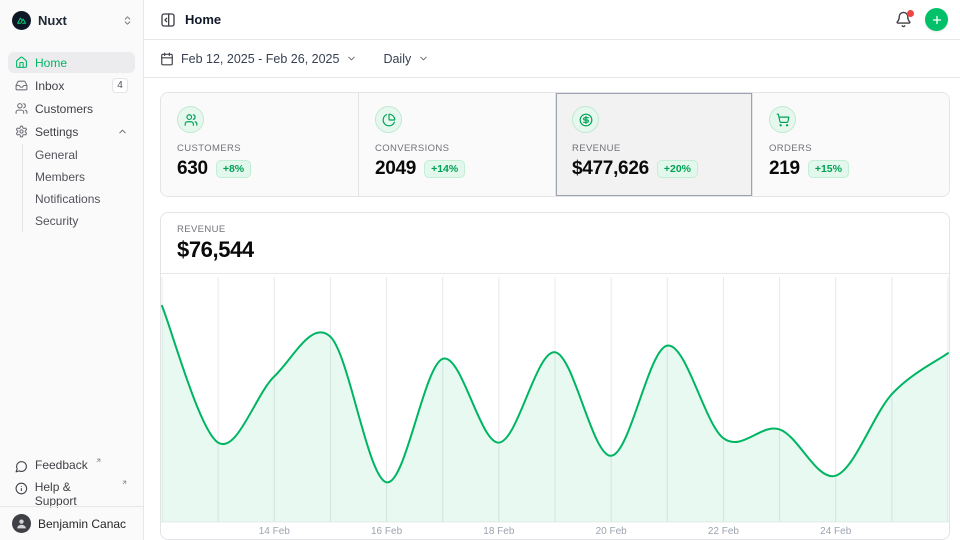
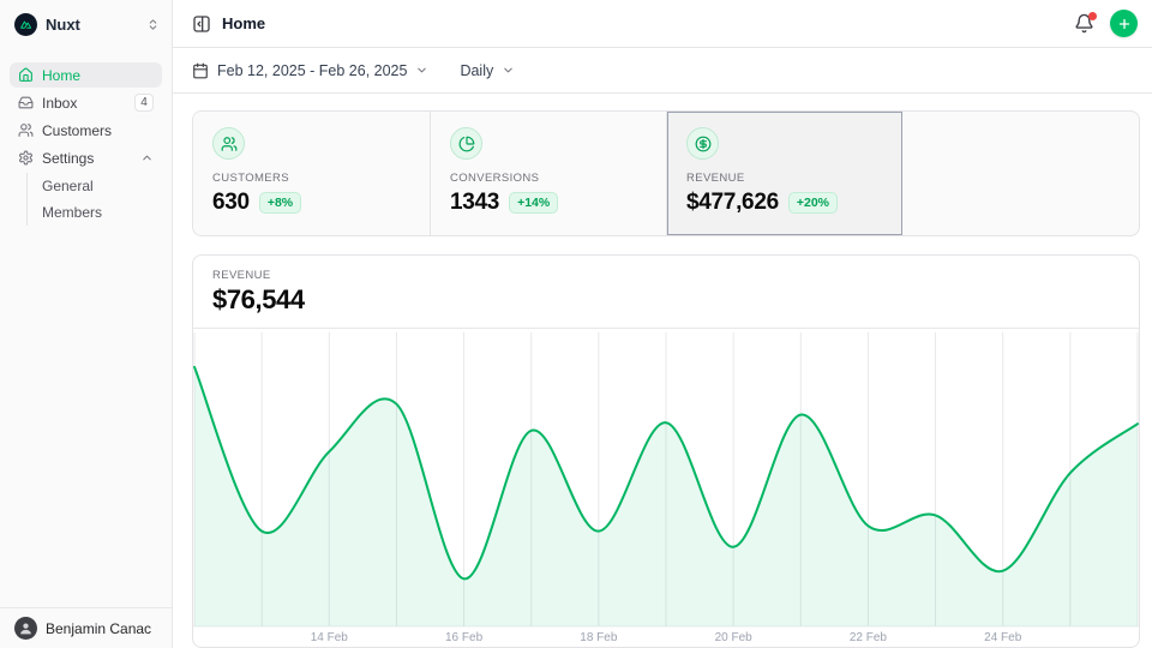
  Nuxt
  Home
  Inbox
  4
  Customers
  Settings
  General
  Members
- Notifications
- Security
- Feedback
- Help & Support
  Benjamin Canac
  Home
  Feb 12, 2025 - Feb 26, 2025
  Daily
  CUSTOMERS
  630
  +8%
  CONVERSIONS
- 2049
+ 1343
  +14%
  REVENUE
  $477,626
  +20%
- ORDERS
- 219
- +15%
  REVENUE
  $76,544
  14 Feb
  16 Feb
  18 Feb
  20 Feb
  22 Feb
  24 Feb
